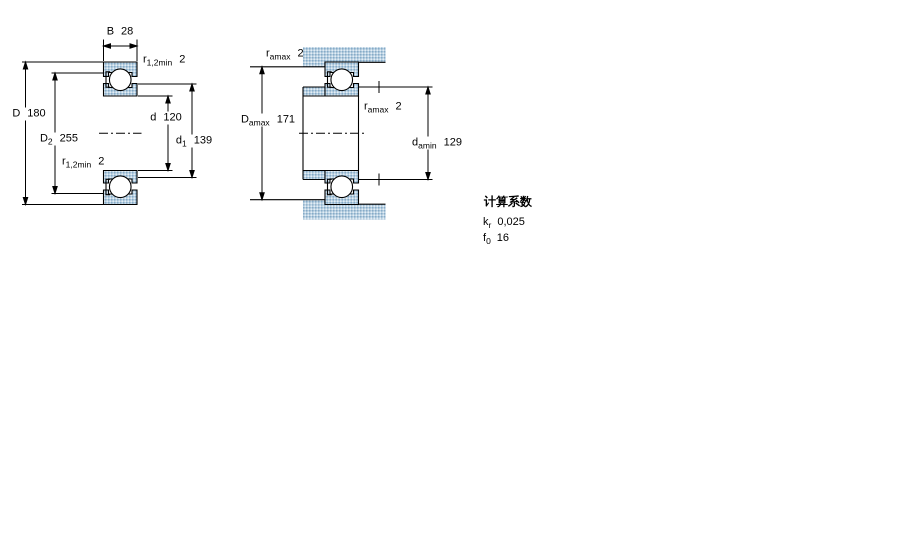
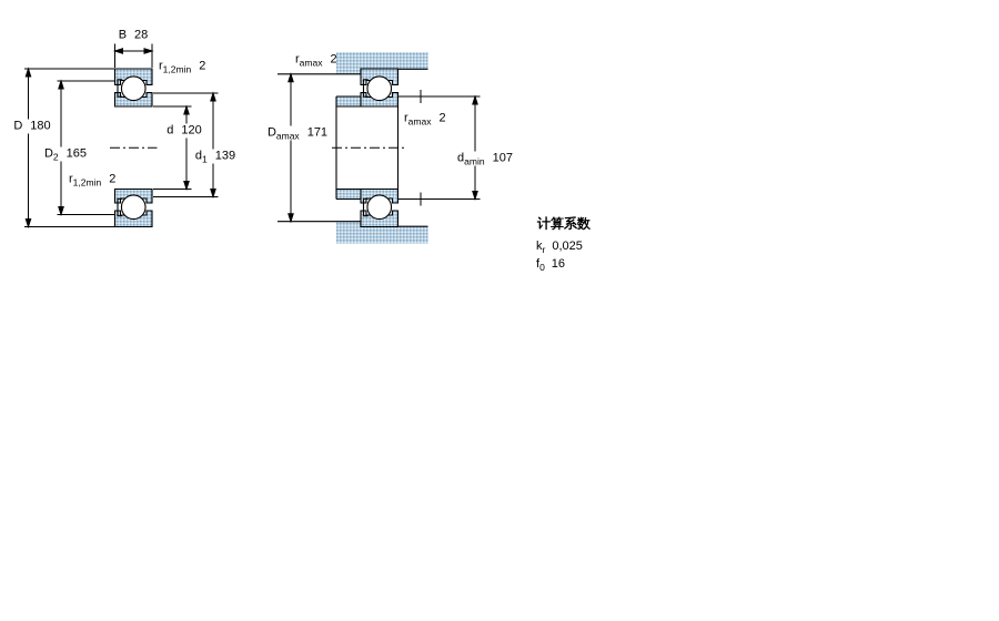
  B 28
  r1,2min 2
  D 180
- D2 255
+ D2 165
  d 120
  d1 139
  r1,2min 2
  ramax 2
  Damax 171
  ramax 2
- damin 129
+ damin 107
  计算系数
  kr 0,025
  f0 16
